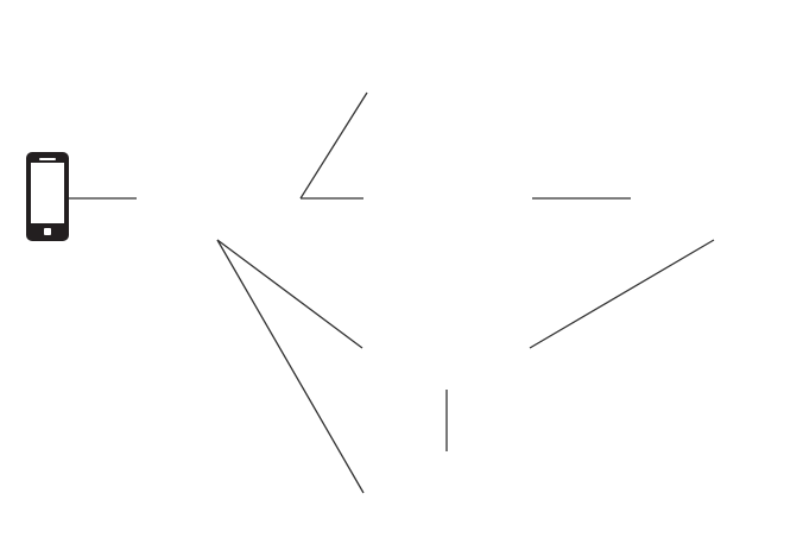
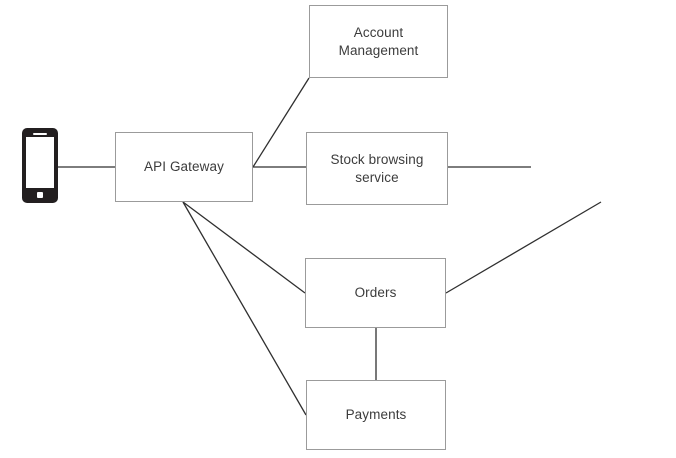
+ API Gateway
+ Account
+ Management
+ Stock browsing
+ service
+ Orders
+ Payments
